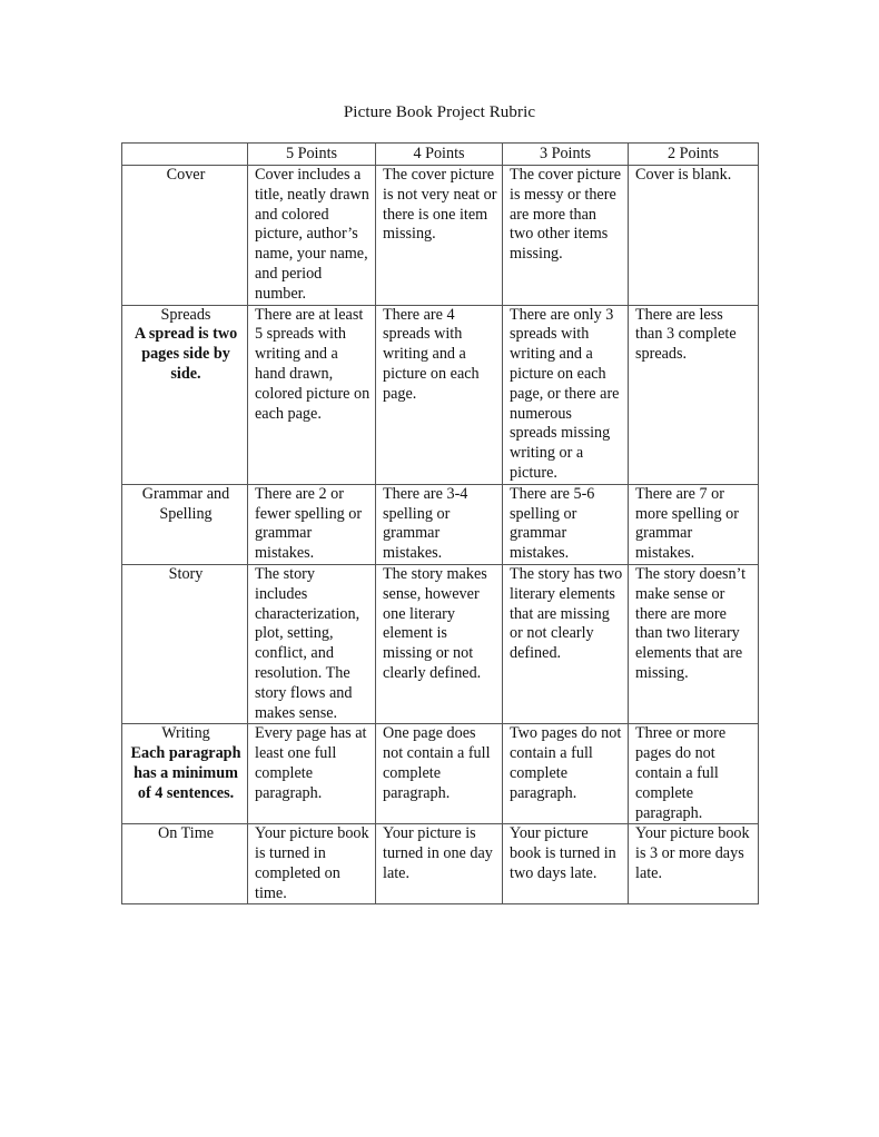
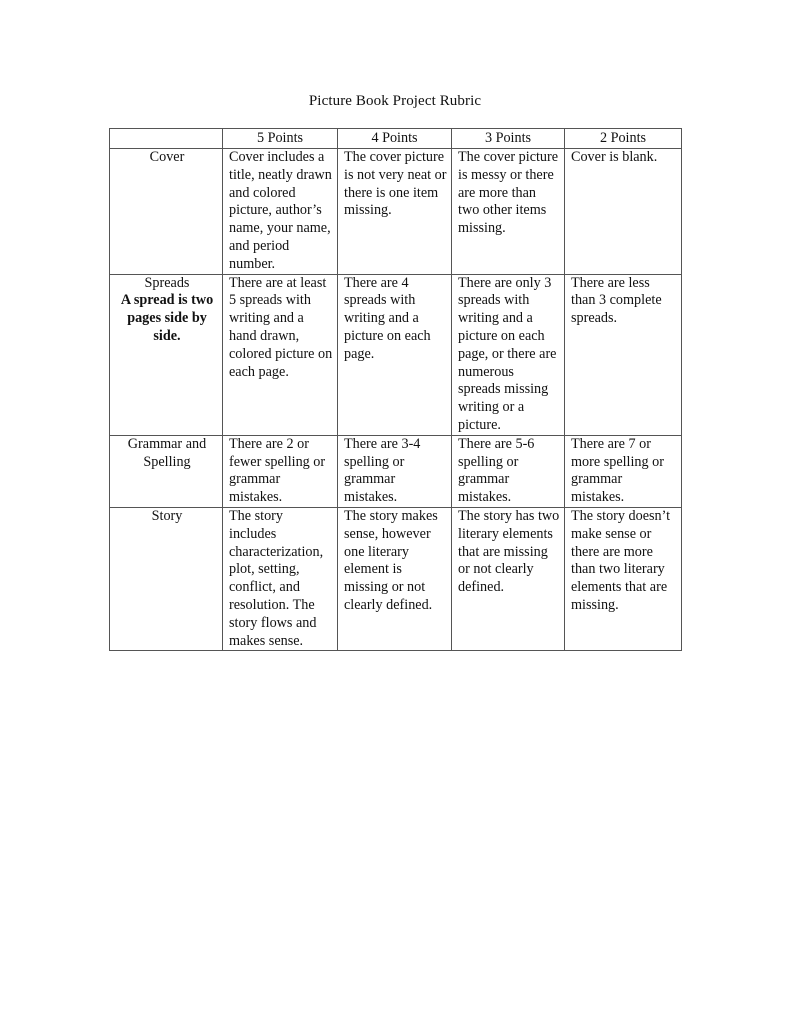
  Picture Book Project Rubric
  	5 Points	4 Points	3 Points	2 Points
  Cover	Cover includes a title, neatly drawn and colored picture, author’s name, your name, and period number.	The cover picture is not very neat or there is one item missing.	The cover picture is messy or there are more than two other items missing.	Cover is blank.
  Spreads A spread is two pages side by side.	There are at least 5 spreads with writing and a hand drawn, colored picture on each page.	There are 4 spreads with writing and a picture on each page.	There are only 3 spreads with writing and a picture on each page, or there are numerous spreads missing writing or a picture.	There are less than 3 complete spreads.
  Grammar and Spelling	There are 2 or fewer spelling or grammar mistakes.	There are 3-4 spelling or grammar mistakes.	There are 5-6 spelling or grammar mistakes.	There are 7 or more spelling or grammar mistakes.
  Story	The story includes characterization, plot, setting, conflict, and resolution. The story flows and makes sense.	The story makes sense, however one literary element is missing or not clearly defined.	The story has two literary elements that are missing or not clearly defined.	The story doesn’t make sense or there are more than two literary elements that are missing.
- Writing Each paragraph has a minimum of 4 sentences.	Every page has at least one full complete paragraph.	One page does not contain a full complete paragraph.	Two pages do not contain a full complete paragraph.	Three or more pages do not contain a full complete paragraph.
- On Time	Your picture book is turned in completed on time.	Your picture is turned in one day late.	Your picture book is turned in two days late.	Your picture book is 3 or more days late.
